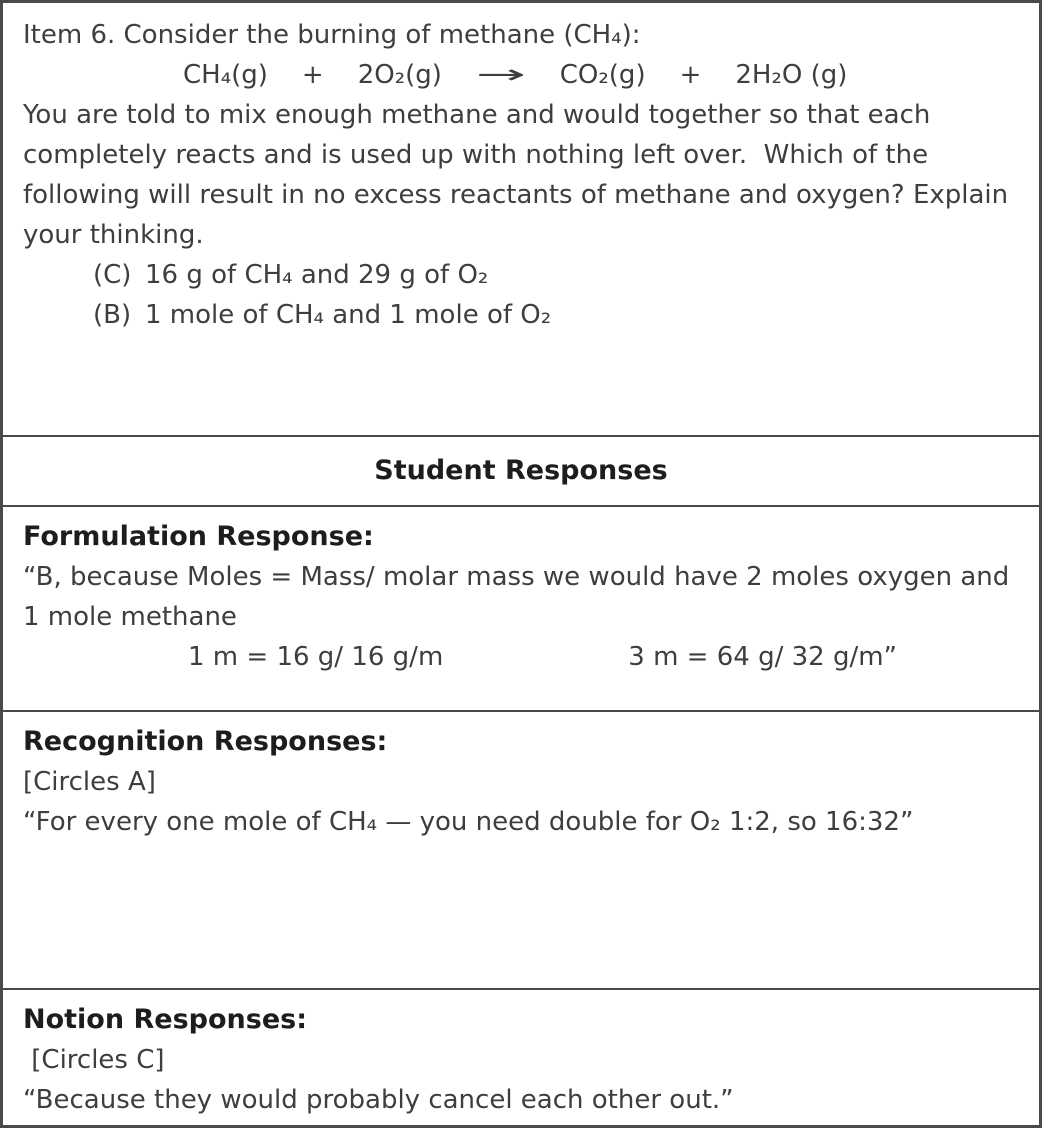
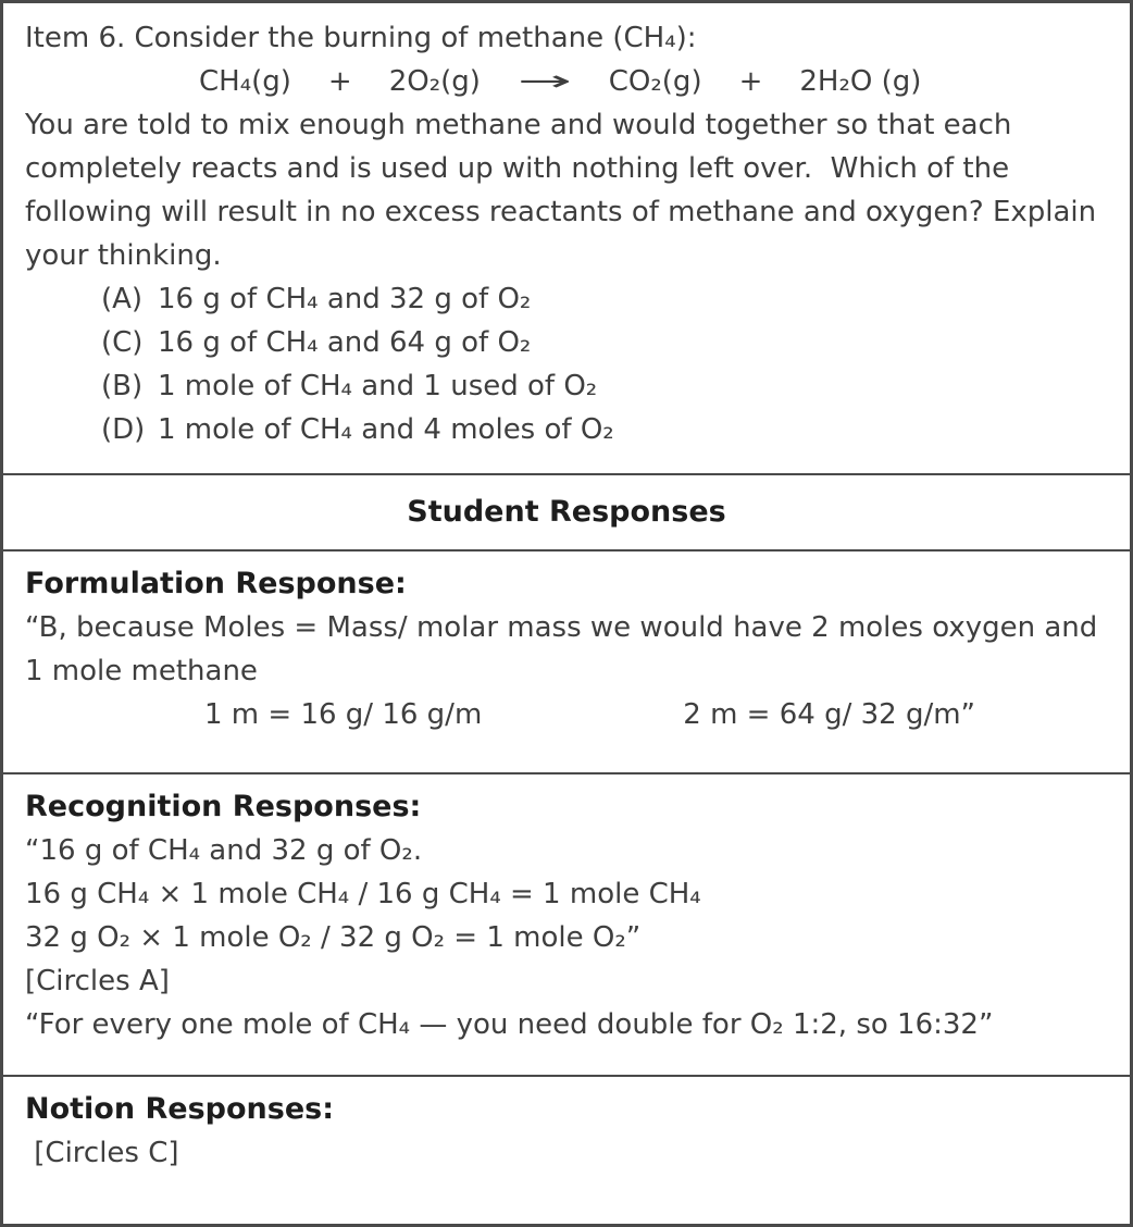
  Item 6. Consider the burning of methane (CH₄):
  CH₄(g)
  +
  2O₂(g)
  →
  CO₂(g)
  +
  2H₂O (g)
  You are told to mix enough methane and would together so that each completely reacts and is used up with nothing left over. Which of the following will result in no excess reactants of methane and oxygen? Explain your thinking.
+ (A)
+ 16 g of CH₄ and 32 g of O₂
  (C)
- 16 g of CH₄ and 29 g of O₂
+ 16 g of CH₄ and 64 g of O₂
  (B)
- 1 mole of CH₄ and 1 mole of O₂
+ 1 mole of CH₄ and 1 used of O₂
+ (D)
+ 1 mole of CH₄ and 4 moles of O₂
  Student Responses
  Formulation Response:
  “B, because Moles = Mass/ molar mass we would have 2 moles oxygen and 1 mole methane
  1 m = 16 g/ 16 g/m
- 3 m = 64 g/ 32 g/m”
+ 2 m = 64 g/ 32 g/m”
  Recognition Responses:
+ “16 g of CH₄ and 32 g of O₂.
+ 16 g CH₄ × 1 mole CH₄ / 16 g CH₄ = 1 mole CH₄
+ 32 g O₂ × 1 mole O₂ / 32 g O₂ = 1 mole O₂”
  [Circles A]
  “For every one mole of CH₄ — you need double for O₂ 1:2, so 16:32”
  Notion Responses:
  [Circles C]
- “Because they would probably cancel each other out.”
